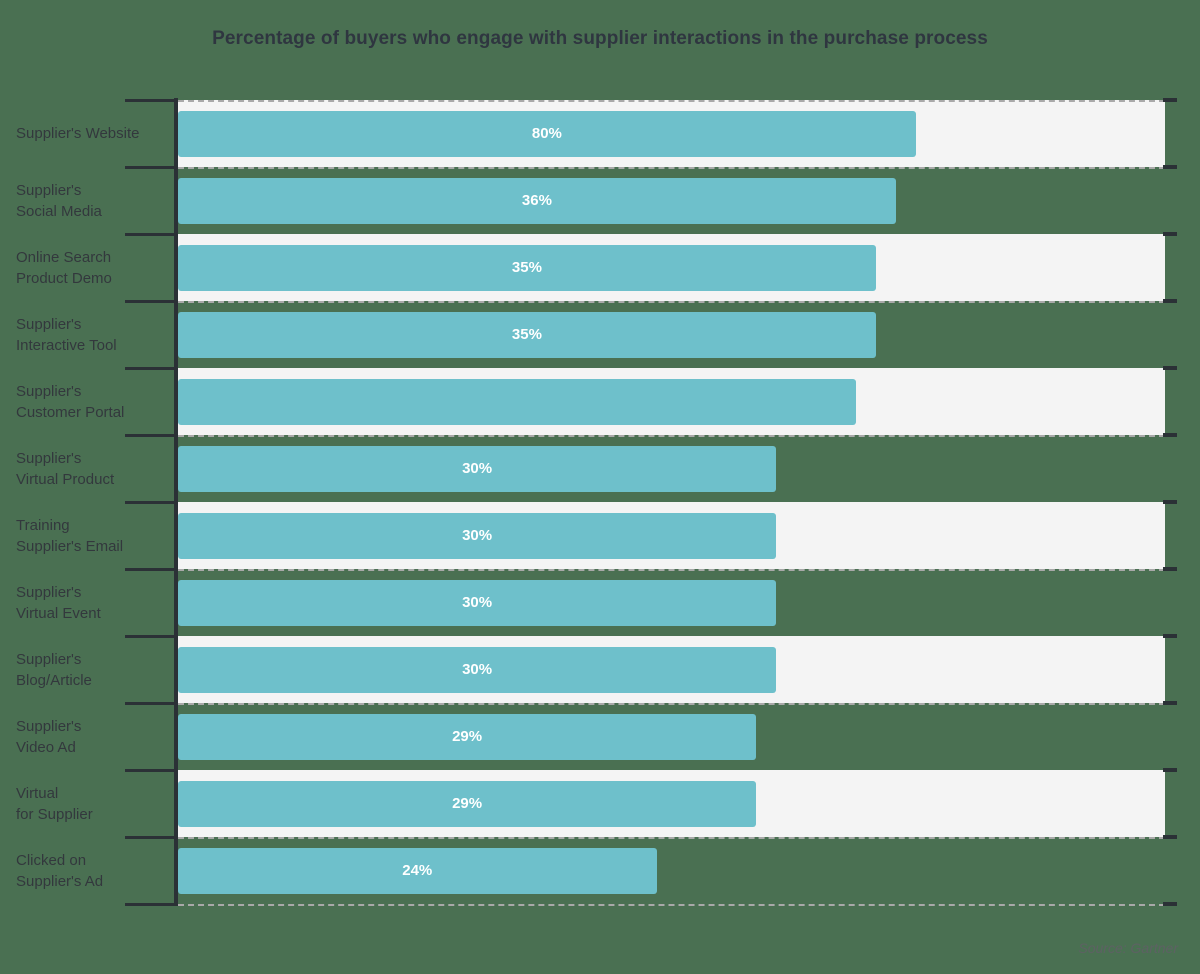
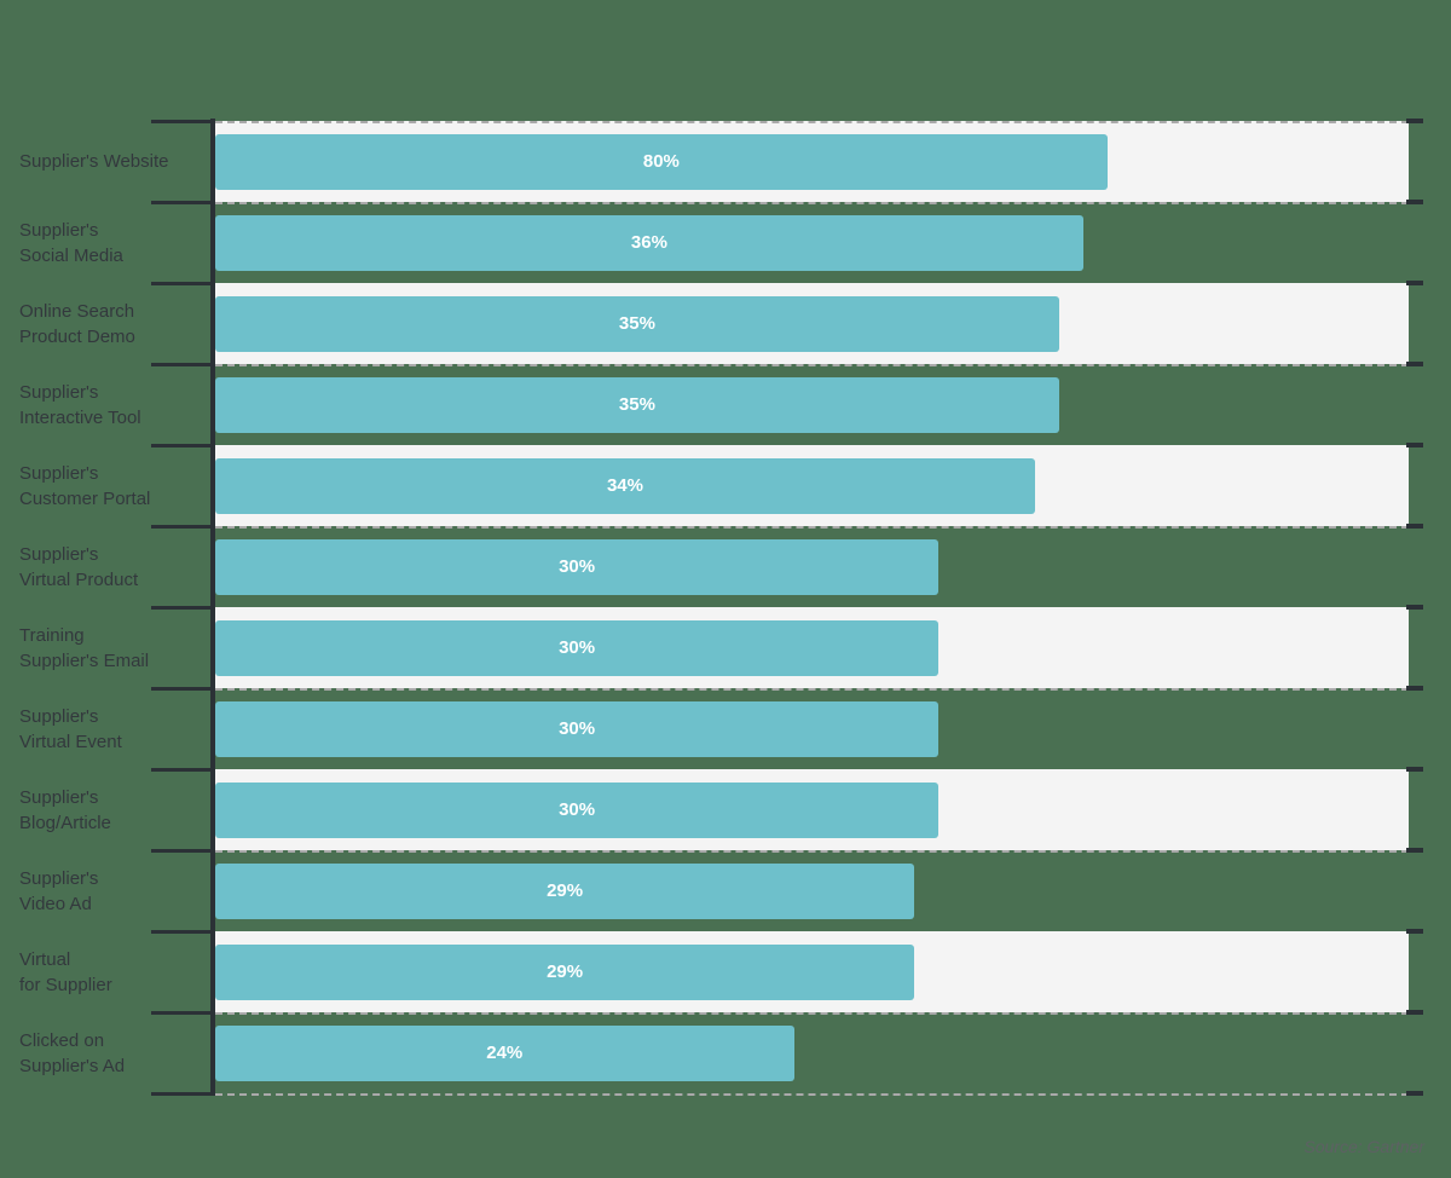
- Percentage of buyers who engage with supplier interactions in the purchase process
  80%
  36%
  35%
  35%
+ 34%
  30%
  30%
  30%
  30%
  29%
  29%
  24%
  Supplier's Website
  Supplier's
  Social Media
  Online Search
  Product Demo
  Supplier's
  Interactive Tool
  Supplier's
  Customer Portal
  Supplier's
  Virtual Product
  Training
  Supplier's Email
  Supplier's
  Virtual Event
  Supplier's
  Blog/Article
  Supplier's
  Video Ad
  Virtual
  for Supplier
  Clicked on
  Supplier's Ad
